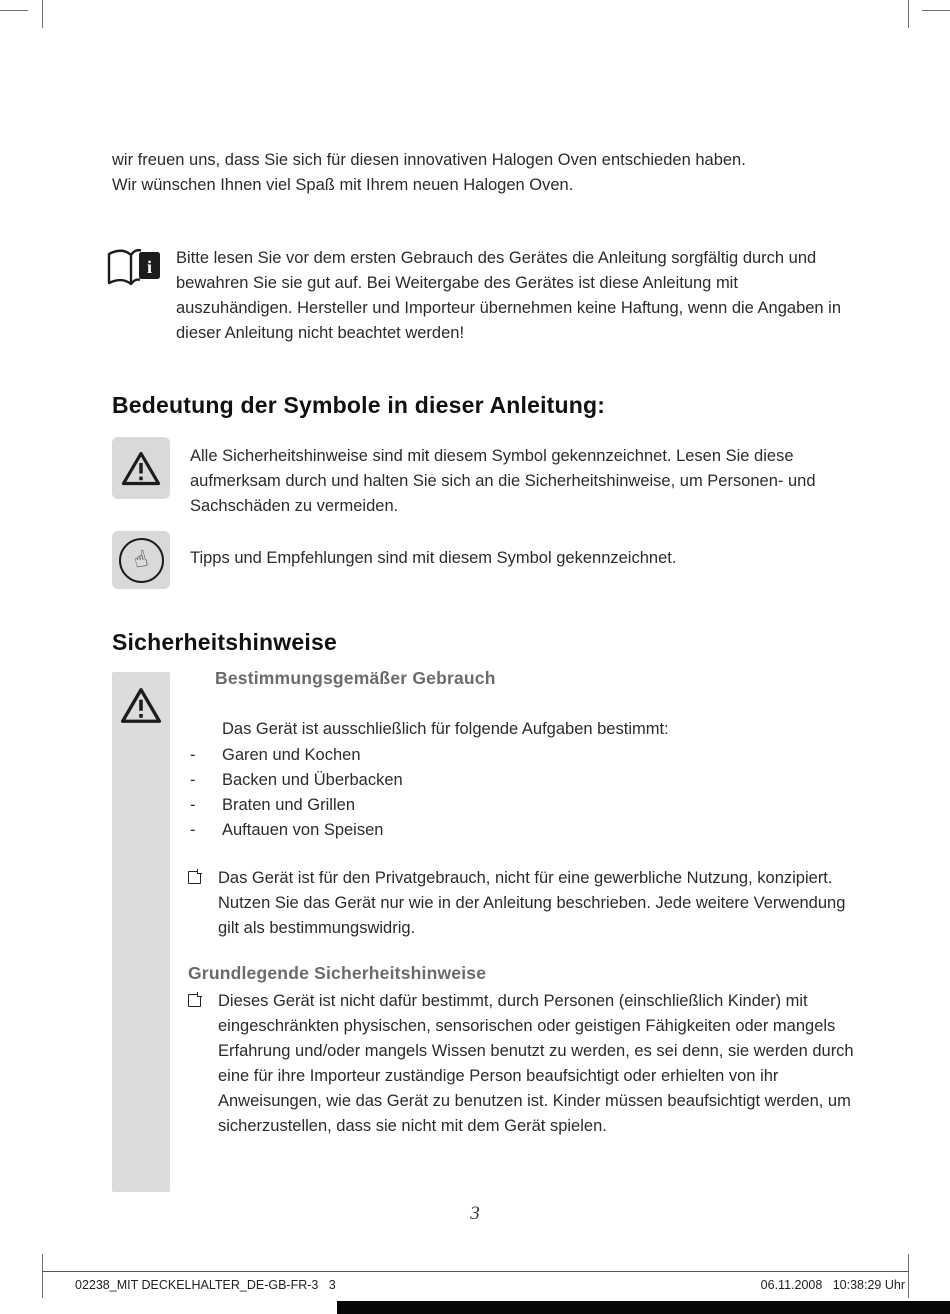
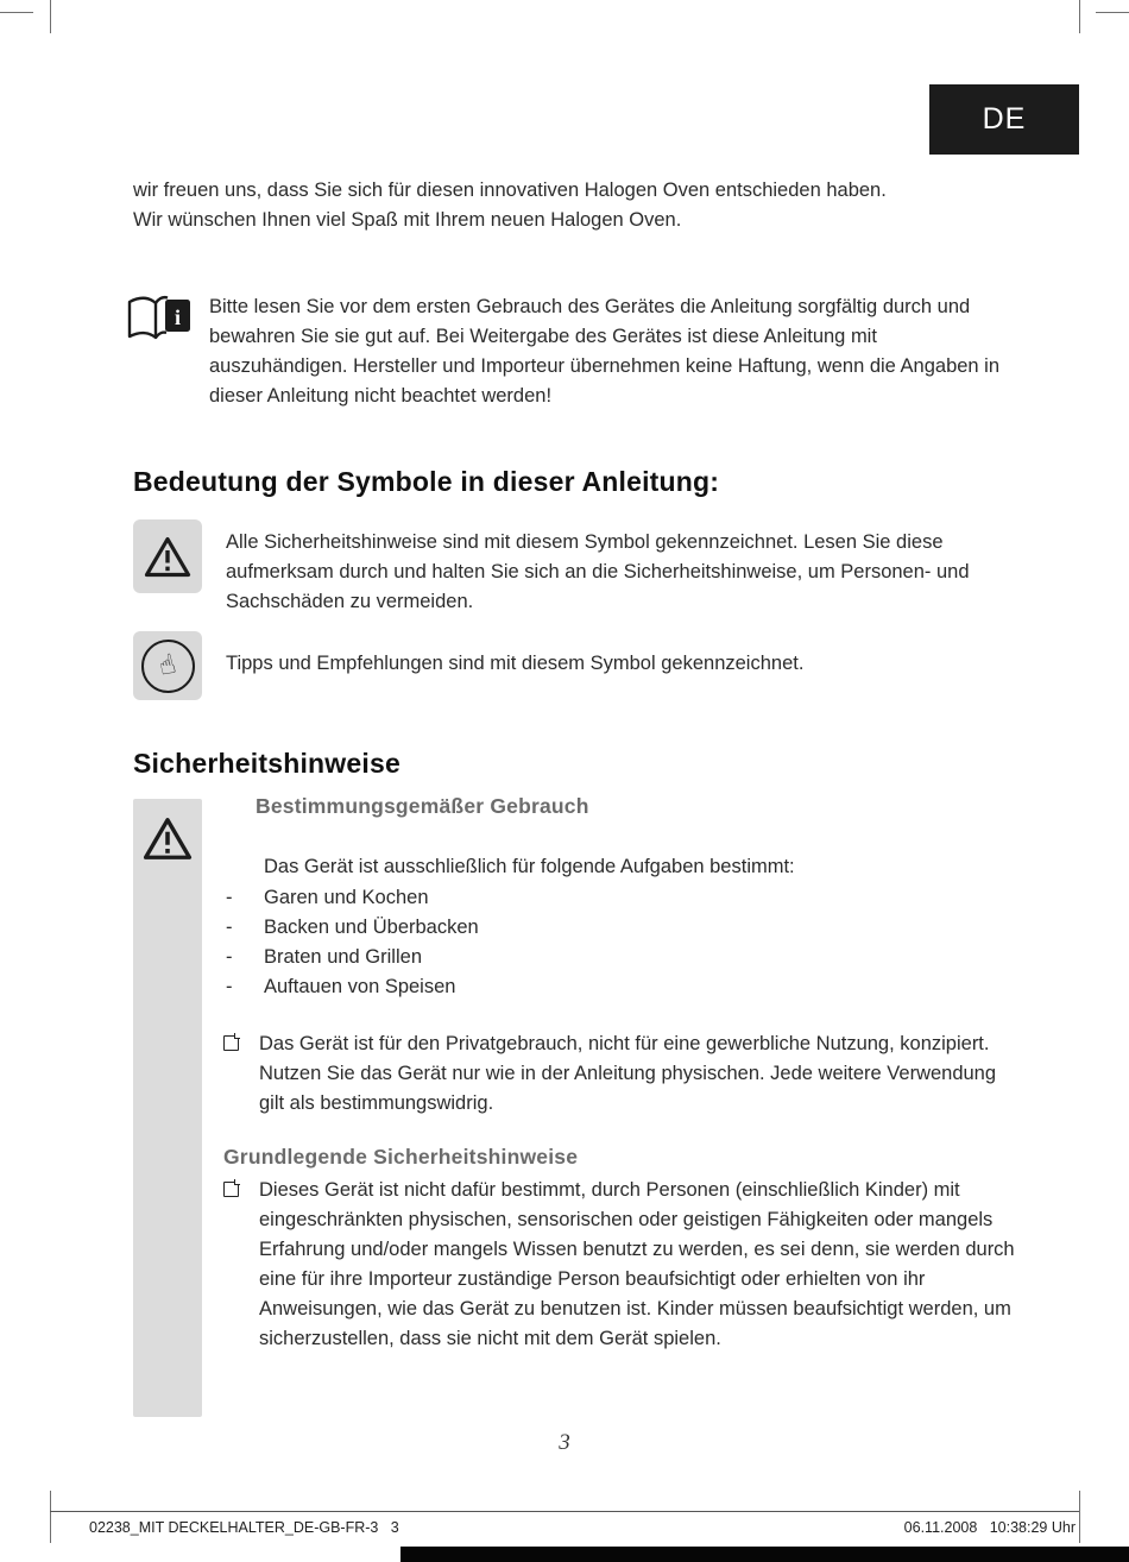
+ DE
  wir freuen uns, dass Sie sich für diesen innovativen Halogen Oven entschieden haben.
  Wir wünschen Ihnen viel Spaß mit Ihrem neuen Halogen Oven.
  i
  Bitte lesen Sie vor dem ersten Gebrauch des Gerätes die Anleitung sorgfältig durch und bewahren Sie sie gut auf. Bei Weitergabe des Gerätes ist diese Anleitung mit auszuhändigen. Hersteller und Importeur übernehmen keine Haftung, wenn die Angaben in dieser Anleitung nicht beachtet werden!
  Bedeutung der Symbole in dieser Anleitung:
  Alle Sicherheitshinweise sind mit diesem Symbol gekennzeichnet. Lesen Sie diese aufmerksam durch und halten Sie sich an die Sicherheitshinweise, um Personen- und Sachschäden zu vermeiden.
  Tipps und Empfehlungen sind mit diesem Symbol gekennzeichnet.
  Sicherheitshinweise
  Bestimmungsgemäßer Gebrauch
  Das Gerät ist ausschließlich für folgende Aufgaben bestimmt:
  Garen und Kochen
  Backen und Überbacken
  Braten und Grillen
  Auftauen von Speisen
- Das Gerät ist für den Privatgebrauch, nicht für eine gewerbliche Nutzung, konzipiert. Nutzen Sie das Gerät nur wie in der Anleitung beschrieben. Jede weitere Verwendung gilt als bestimmungswidrig.
+ Das Gerät ist für den Privatgebrauch, nicht für eine gewerbliche Nutzung, konzipiert. Nutzen Sie das Gerät nur wie in der Anleitung physischen. Jede weitere Verwendung gilt als bestimmungswidrig.
  Grundlegende Sicherheitshinweise
  Dieses Gerät ist nicht dafür bestimmt, durch Personen (einschließlich Kinder) mit eingeschränkten physischen, sensorischen oder geistigen Fähigkeiten oder mangels Erfahrung und/oder mangels Wissen benutzt zu werden, es sei denn, sie werden durch eine für ihre Importeur zuständige Person beaufsichtigt oder erhielten von ihr Anweisungen, wie das Gerät zu benutzen ist. Kinder müssen beaufsichtigt werden, um sicherzustellen, dass sie nicht mit dem Gerät spielen.
  3
  02238_MIT DECKELHALTER_DE-GB-FR-3 3
  06.11.2008 10:38:29 Uhr
